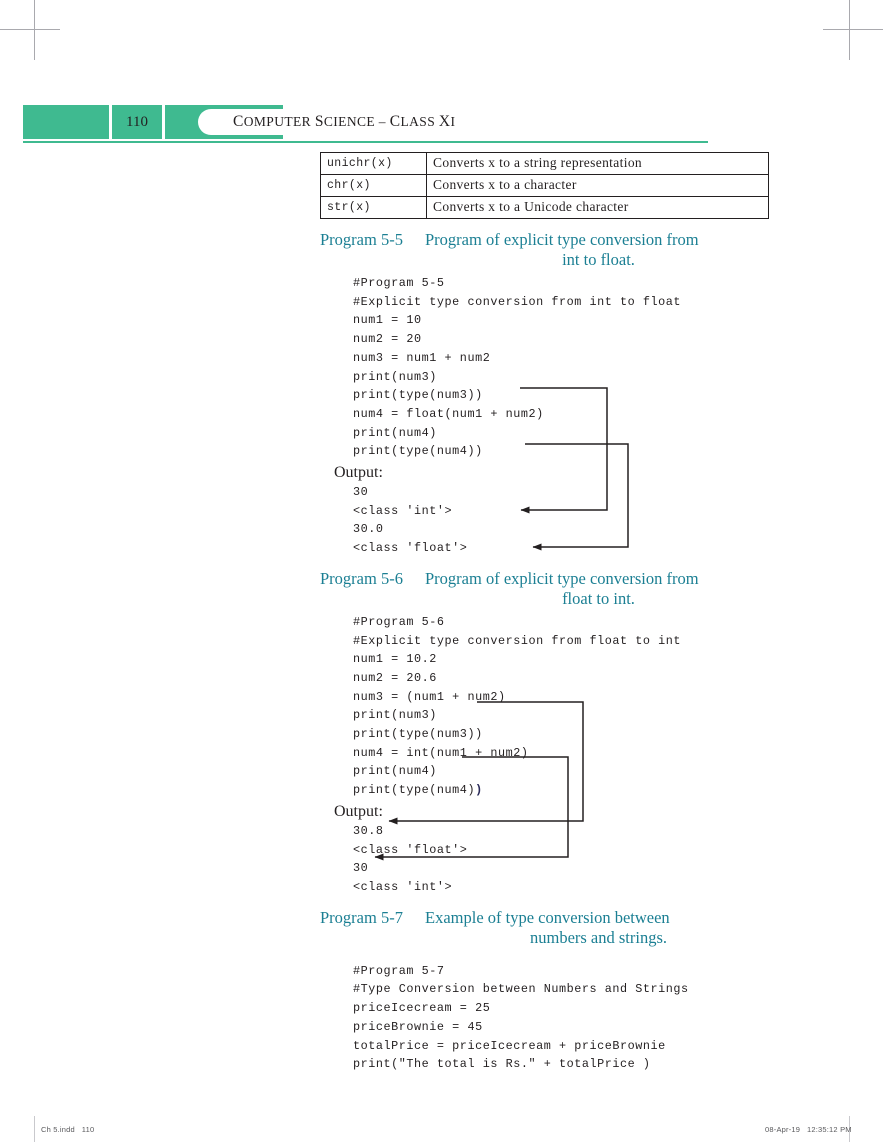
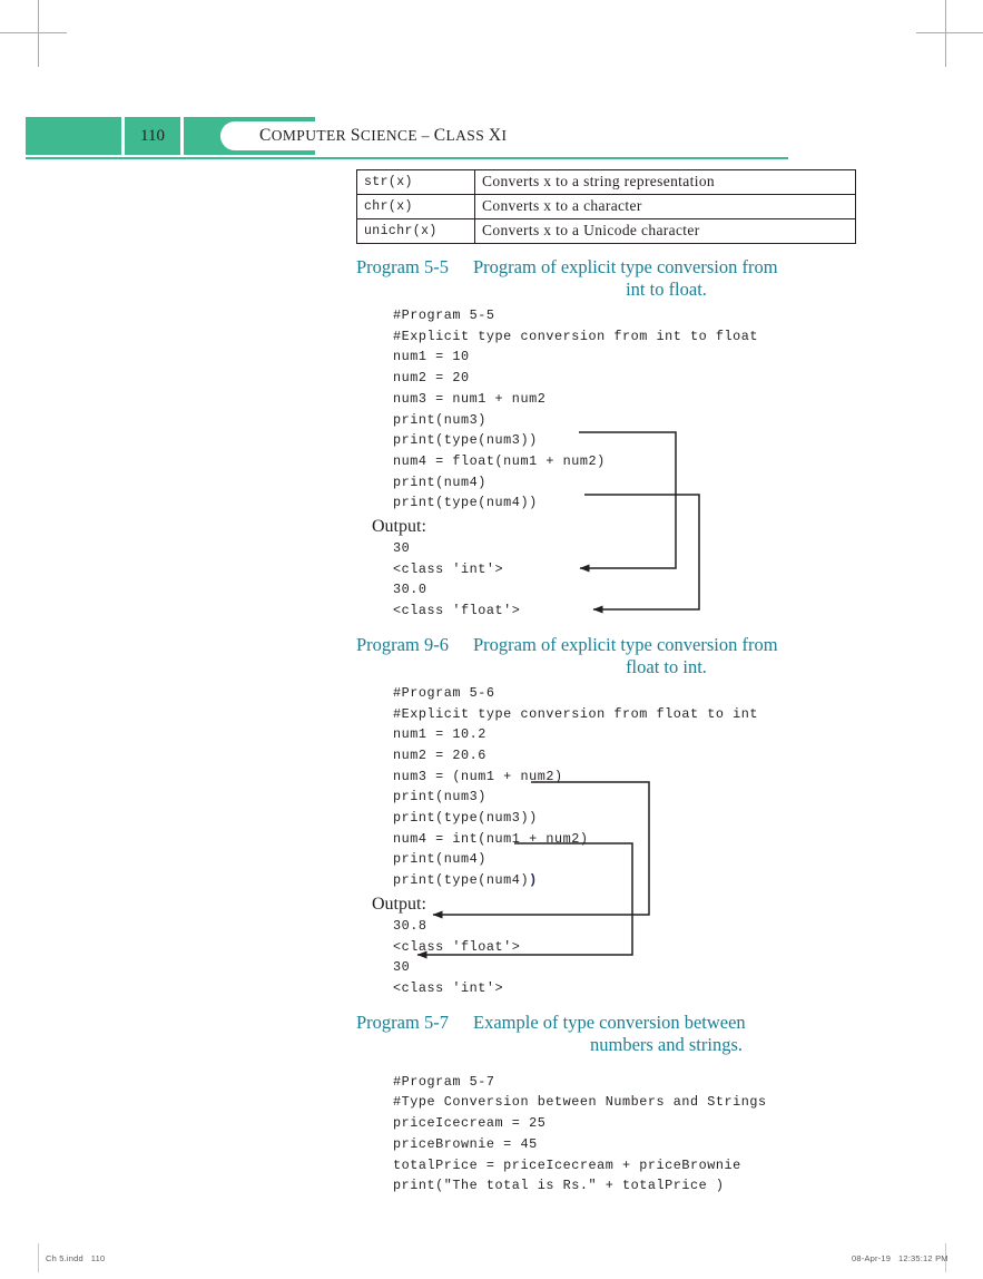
  110
  COMPUTER SCIENCE – CLASS XI
- unichr(x)	Converts x to a string representation
+ str(x)	Converts x to a string representation
  chr(x)	Converts x to a character
- str(x)	Converts x to a Unicode character
+ unichr(x)	Converts x to a Unicode character
  Program 5-5
  Program of explicit type conversion from
  int to float.
  #Program 5-5
  #Explicit type conversion from int to float
  num1 = 10
  num2 = 20
  num3 = num1 + num2
  print(num3)
  print(type(num3))
  num4 = float(num1 + num2)
  print(num4)
  print(type(num4))
  Output:
  30
  <class 'int'>
  30.0
  <class 'float'>
- Program 5-6
+ Program 9-6
  Program of explicit type conversion from
  float to int.
  #Program 5-6
  #Explicit type conversion from float to int
  num1 = 10.2
  num2 = 20.6
  num3 = (num1 + num2)
  print(num3)
  print(type(num3))
  num4 = int(num1 + num2)
  print(num4)
  print(type(num4))
  Output:
  30.8
  <class 'float'>
  30
  <class 'int'>
  Program 5-7
  Example of type conversion between
  numbers and strings.
  #Program 5-7
  #Type Conversion between Numbers and Strings
  priceIcecream = 25
  priceBrownie = 45
  totalPrice = priceIcecream + priceBrownie
  print("The total is Rs." + totalPrice )
  Ch 5.indd 110
  08-Apr-19 12:35:12 PM
